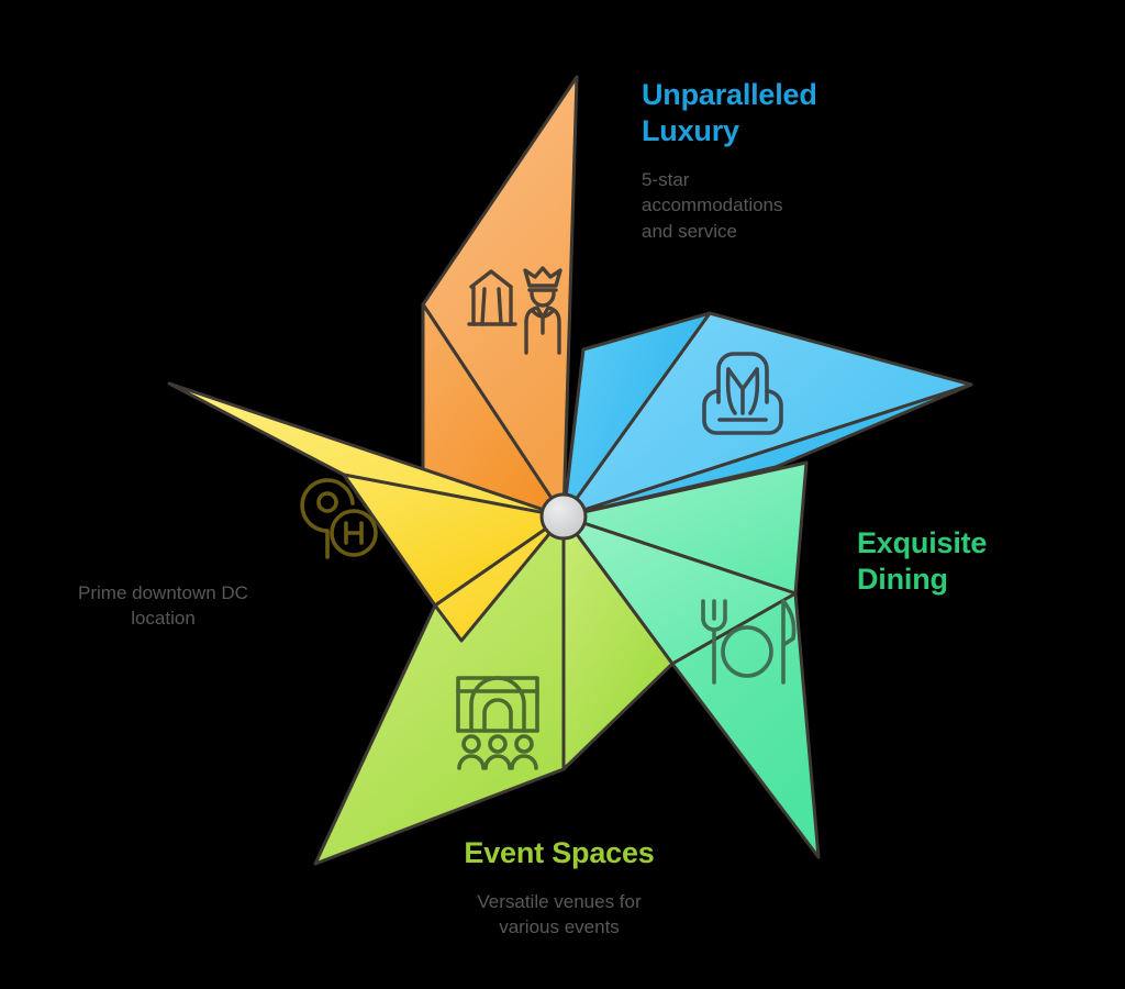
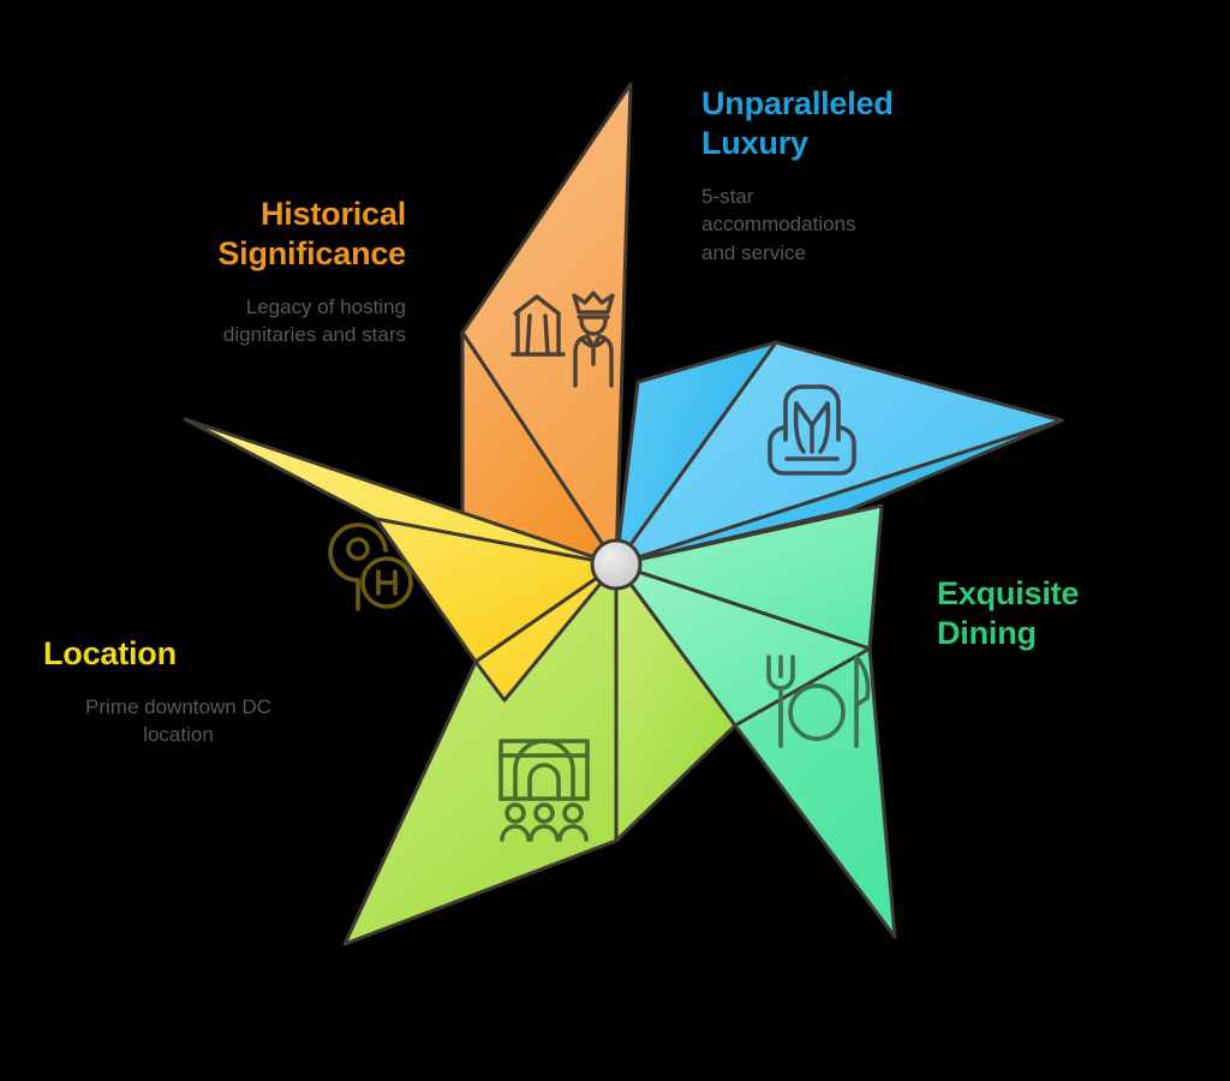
  Unparalleled
  Luxury
  5-star
  accommodations
  and service
+ Historical
+ Significance
+ Legacy of hosting
+ dignitaries and stars
+ Location
  Prime downtown DC
  location
  Exquisite
  Dining
- Event Spaces
- Versatile venues for
- various events
